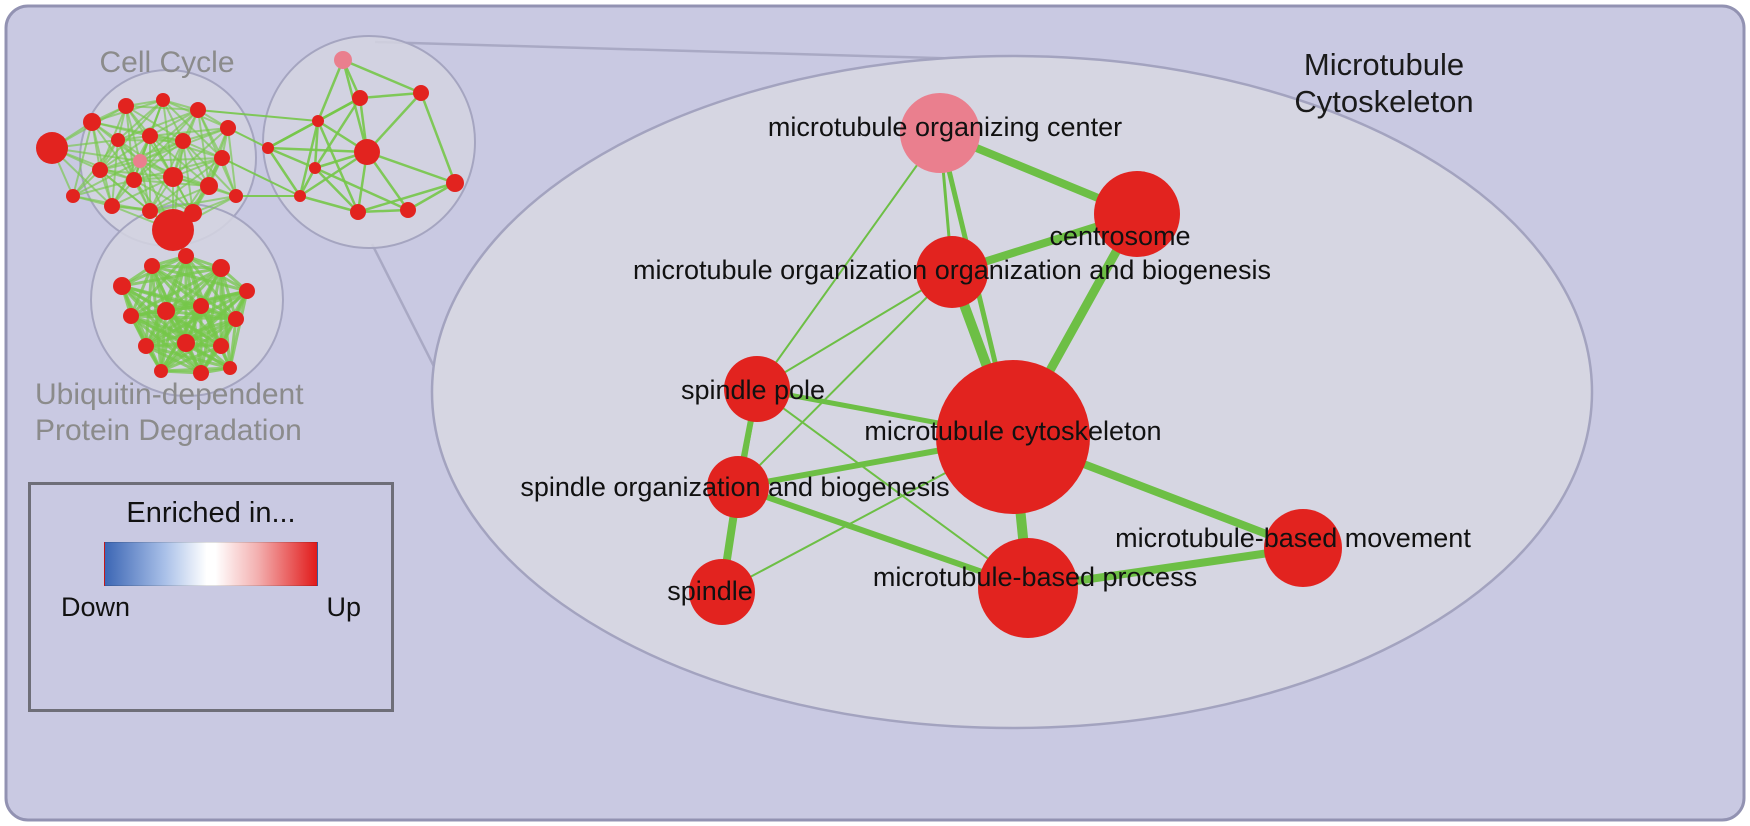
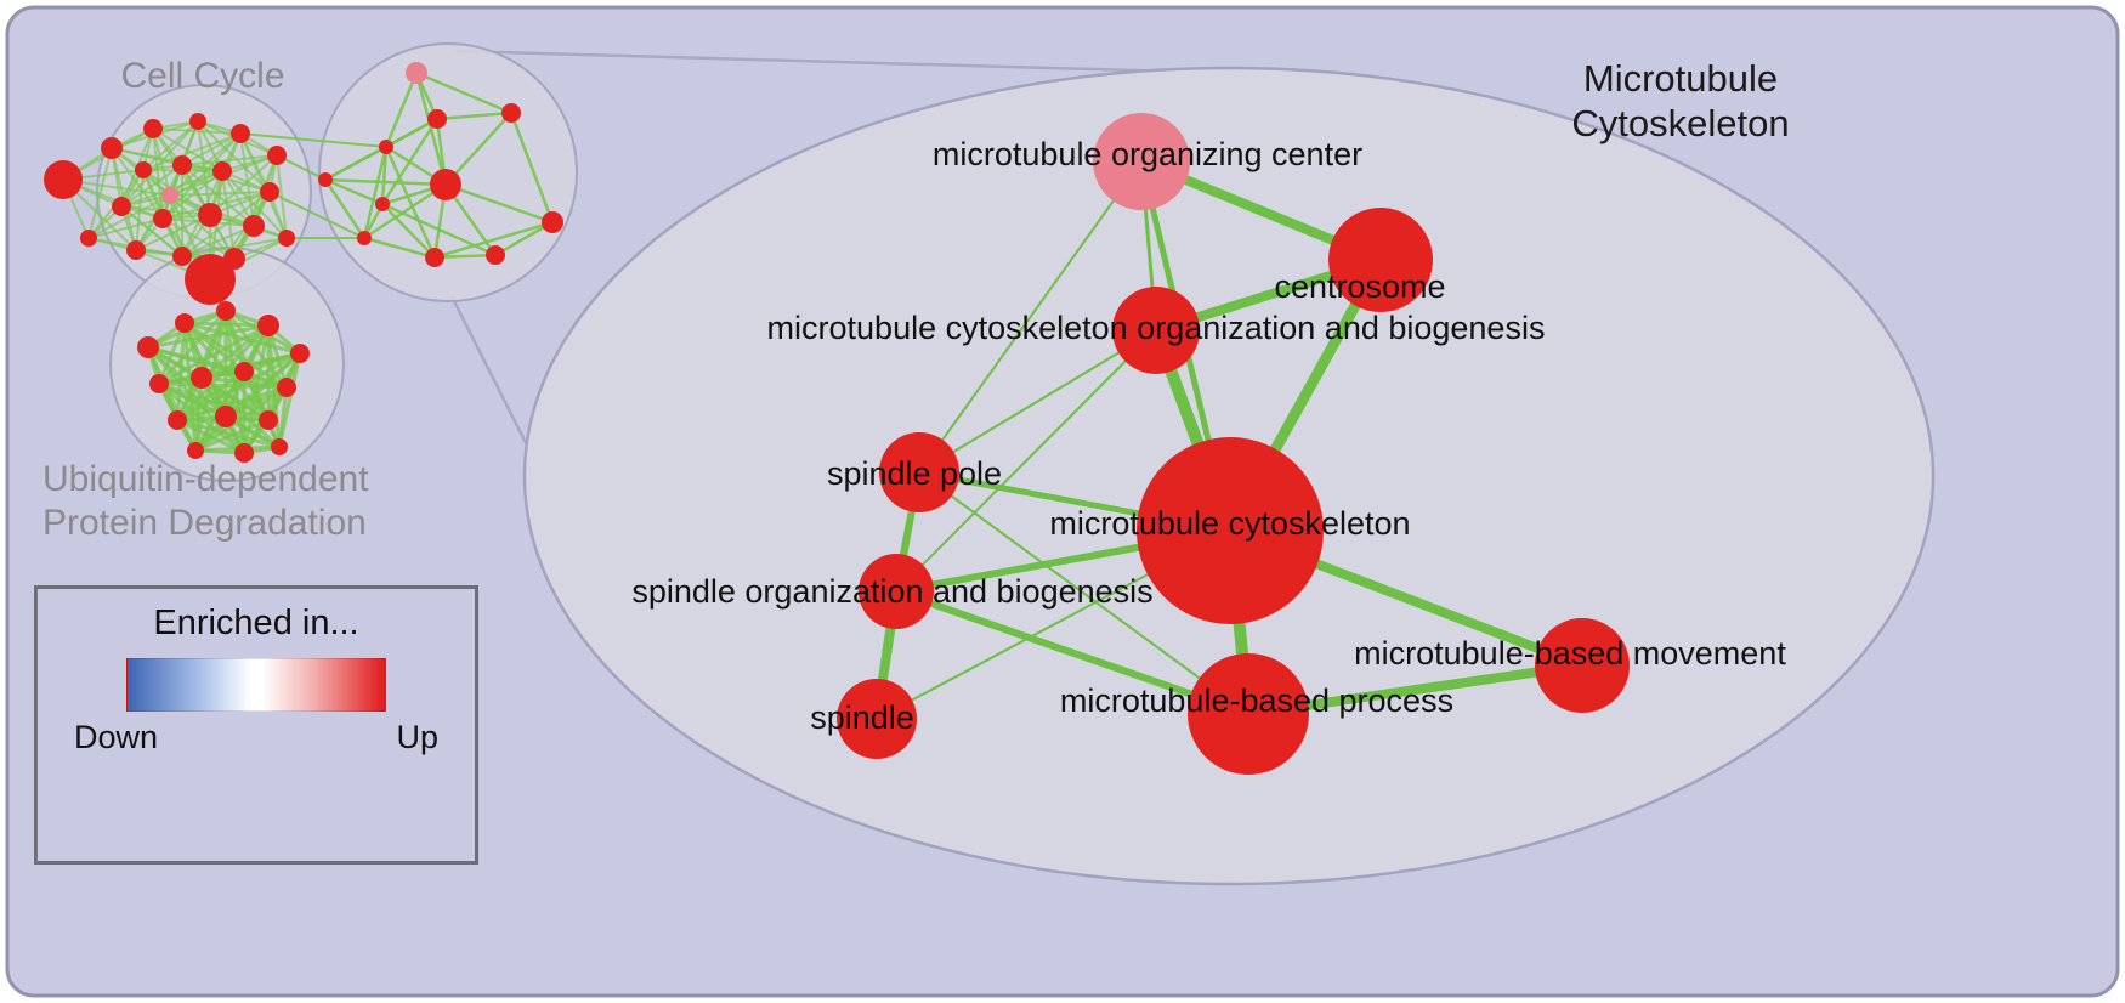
  microtubule organizing center
  centrosome
- microtubule organization organization and biogenesis
+ microtubule cytoskeleton organization and biogenesis
  spindle pole
  microtubule cytoskeleton
  spindle organization and biogenesis
  microtubule-based movement
  microtubule-based process
  spindle
  Cell Cycle
  Ubiquitin-dependent
  Protein Degradation
  Microtubule
  Cytoskeleton
  Enriched in...
  Down
  Up
